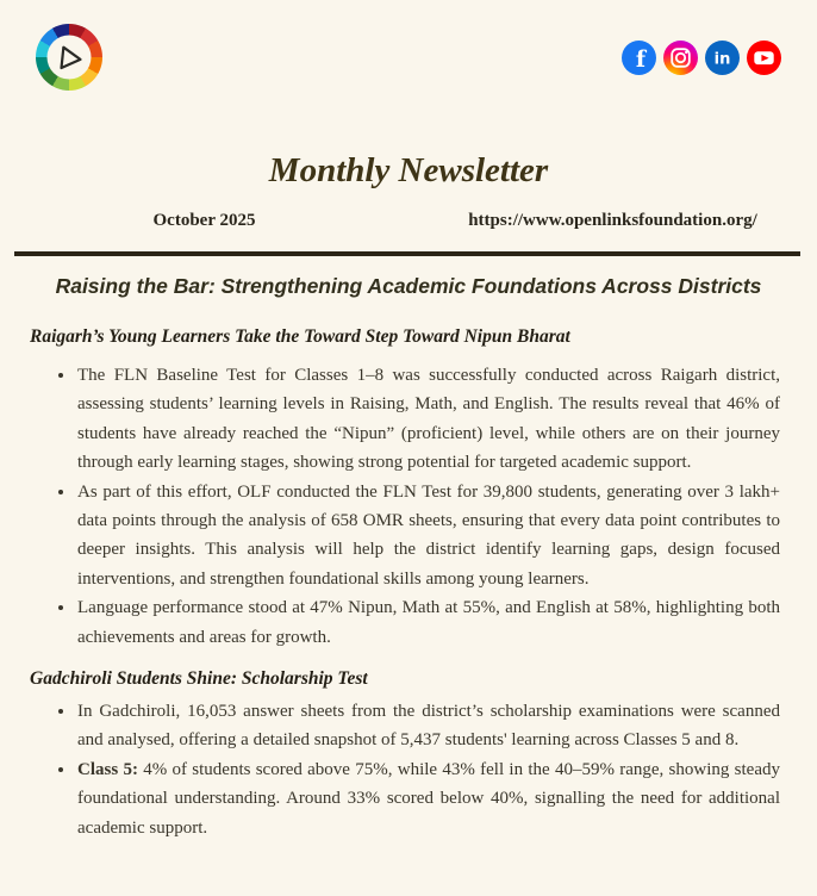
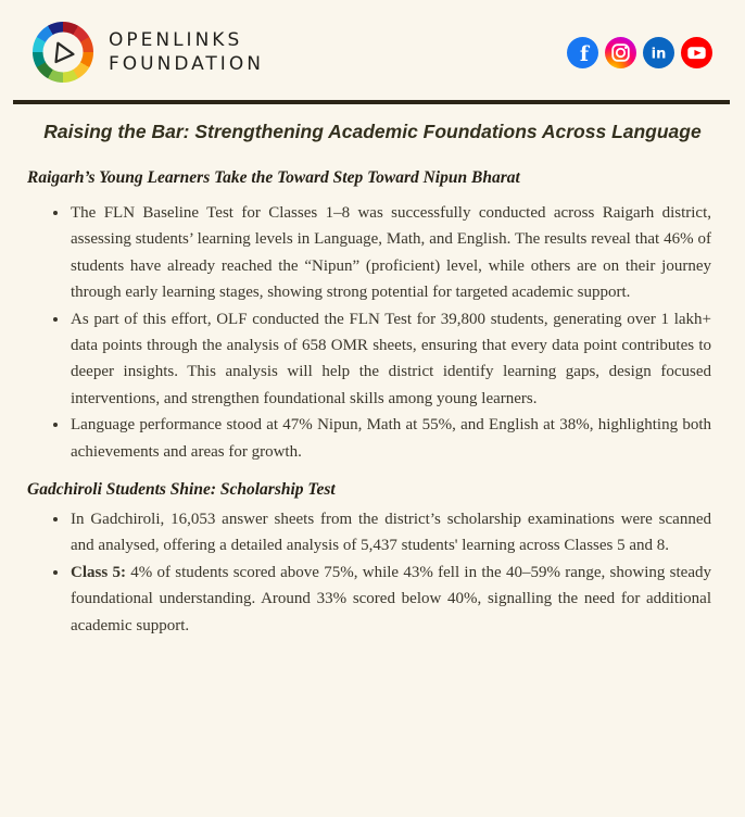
+ OPENLINKS
+ FOUNDATION
  f
  in
- Monthly Newsletter
- October 2025
- https://www.openlinksfoundation.org/
- Raising the Bar: Strengthening Academic Foundations Across Districts
+ Raising the Bar: Strengthening Academic Foundations Across Language
  Raigarh’s Young Learners Take the Toward Step Toward Nipun Bharat
- The FLN Baseline Test for Classes 1–8 was successfully conducted across Raigarh district, assessing students’ learning levels in Raising, Math, and English. The results reveal that 46% of students have already reached the “Nipun” (proficient) level, while others are on their journey through early learning stages, showing strong potential for targeted academic support.
+ The FLN Baseline Test for Classes 1–8 was successfully conducted across Raigarh district, assessing students’ learning levels in Language, Math, and English. The results reveal that 46% of students have already reached the “Nipun” (proficient) level, while others are on their journey through early learning stages, showing strong potential for targeted academic support.
- As part of this effort, OLF conducted the FLN Test for 39,800 students, generating over 3 lakh+ data points through the analysis of 658 OMR sheets, ensuring that every data point contributes to deeper insights. This analysis will help the district identify learning gaps, design focused interventions, and strengthen foundational skills among young learners.
+ As part of this effort, OLF conducted the FLN Test for 39,800 students, generating over 1 lakh+ data points through the analysis of 658 OMR sheets, ensuring that every data point contributes to deeper insights. This analysis will help the district identify learning gaps, design focused interventions, and strengthen foundational skills among young learners.
- Language performance stood at 47% Nipun, Math at 55%, and English at 58%, highlighting both achievements and areas for growth.
+ Language performance stood at 47% Nipun, Math at 55%, and English at 38%, highlighting both achievements and areas for growth.
  Gadchiroli Students Shine: Scholarship Test
- In Gadchiroli, 16,053 answer sheets from the district’s scholarship examinations were scanned and analysed, offering a detailed snapshot of 5,437 students' learning across Classes 5 and 8.
+ In Gadchiroli, 16,053 answer sheets from the district’s scholarship examinations were scanned and analysed, offering a detailed analysis of 5,437 students' learning across Classes 5 and 8.
  Class 5: 4% of students scored above 75%, while 43% fell in the 40–59% range, showing steady foundational understanding. Around 33% scored below 40%, signalling the need for additional academic support.
